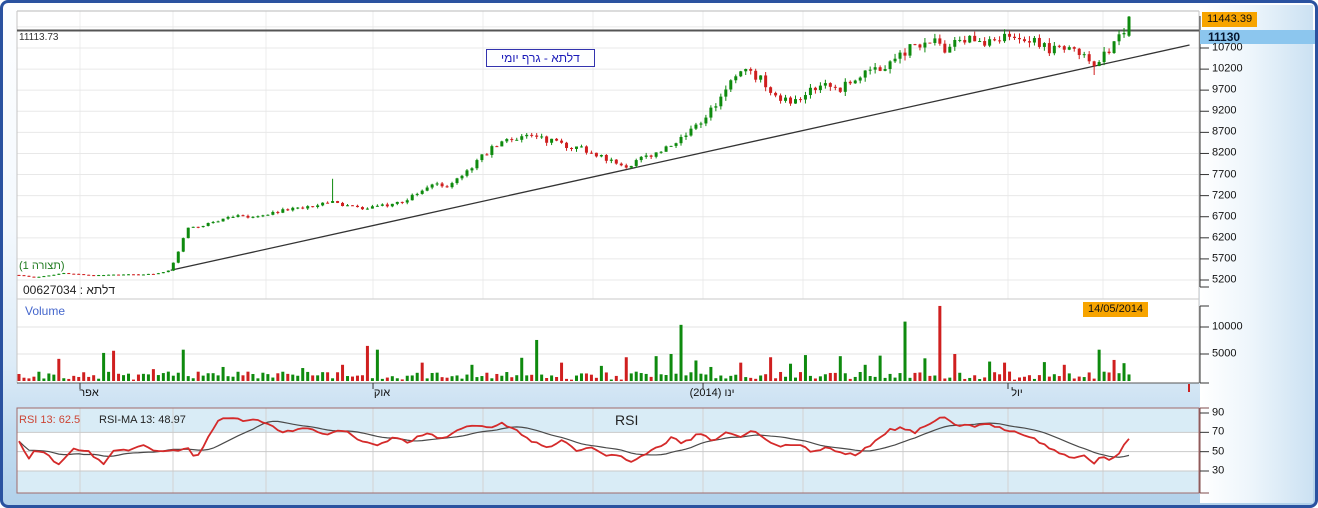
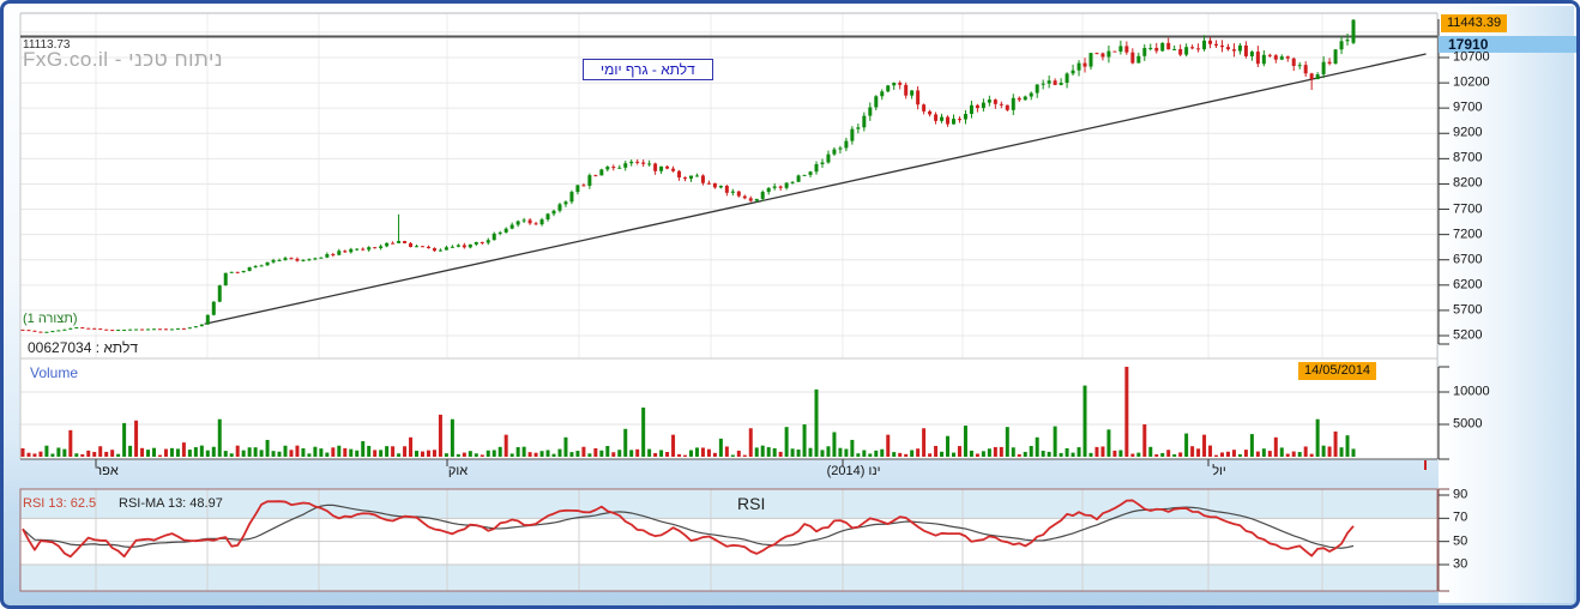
  11113.73
+ FxG.co.il - ניתוח טכני
  דלתא - גרף יומי
  (תצורה 1)
  דלתא : 00627034
  Volume
  14/05/2014
  11443.39
- 11130
+ 17910
  RSI 13: 62.5
  RSI-MA 13: 48.97
  RSI
  10700
  10200
  9700
  9200
  8700
  8200
  7700
  7200
  6700
  6200
  5700
  5200
  10000
  5000
  90
  70
  50
  30
  אפר
  אוק
  ינו (2014)
  יול
